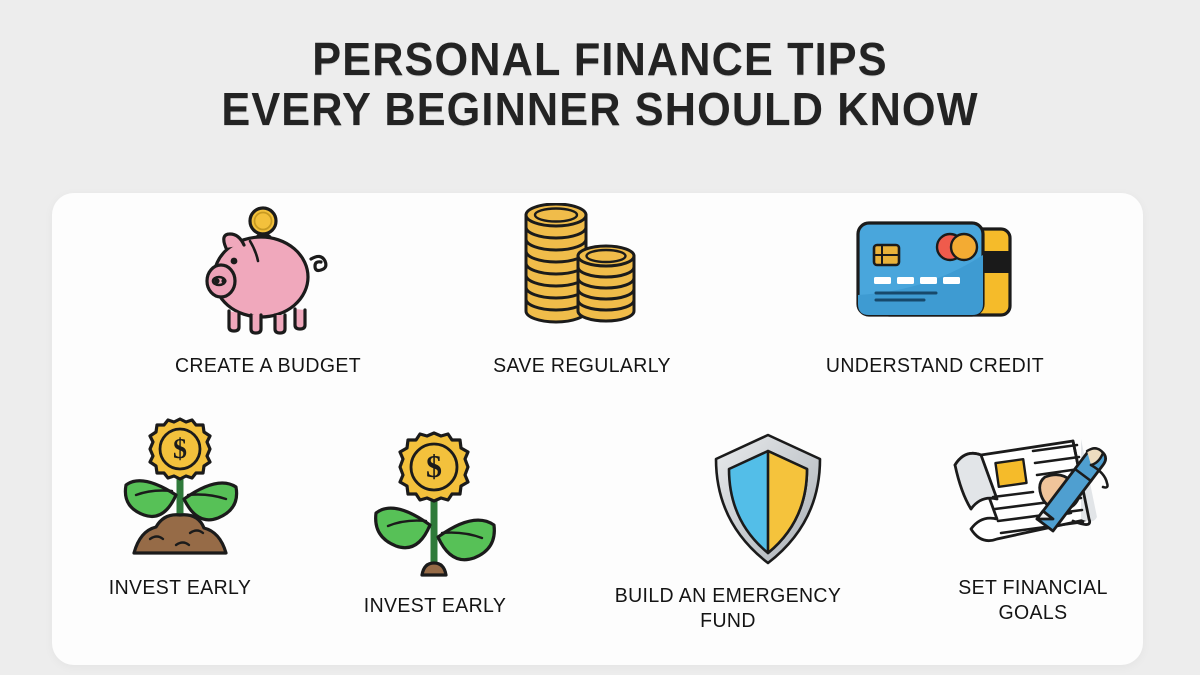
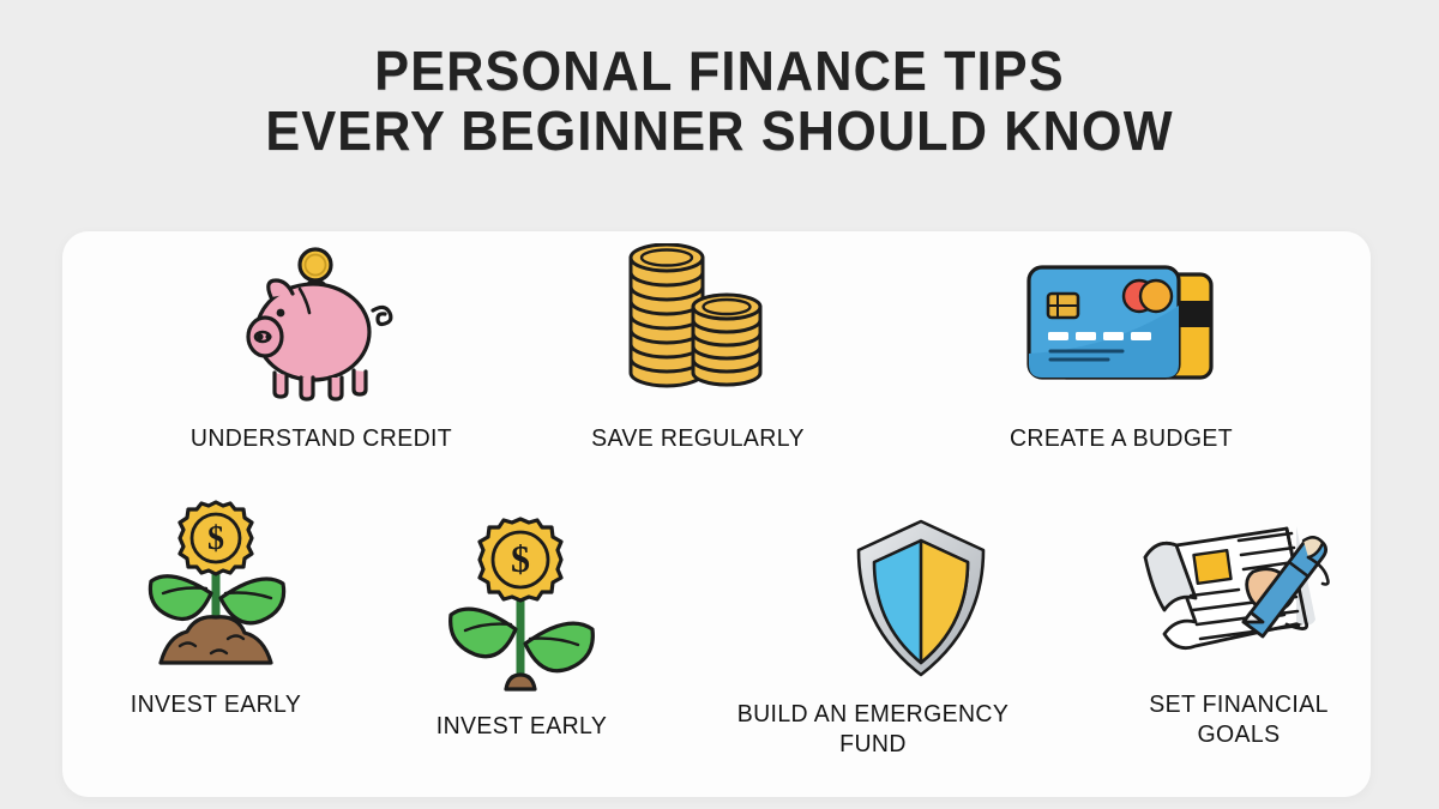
  PERSONAL FINANCE TIPS
  EVERY BEGINNER SHOULD KNOW
- CREATE A BUDGET
+ UNDERSTAND CREDIT
  SAVE REGULARLY
- UNDERSTAND CREDIT
+ CREATE A BUDGET
  $
  INVEST EARLY
  $
  INVEST EARLY
  BUILD AN EMERGENCY
  FUND
  SET FINANCIAL
  GOALS
